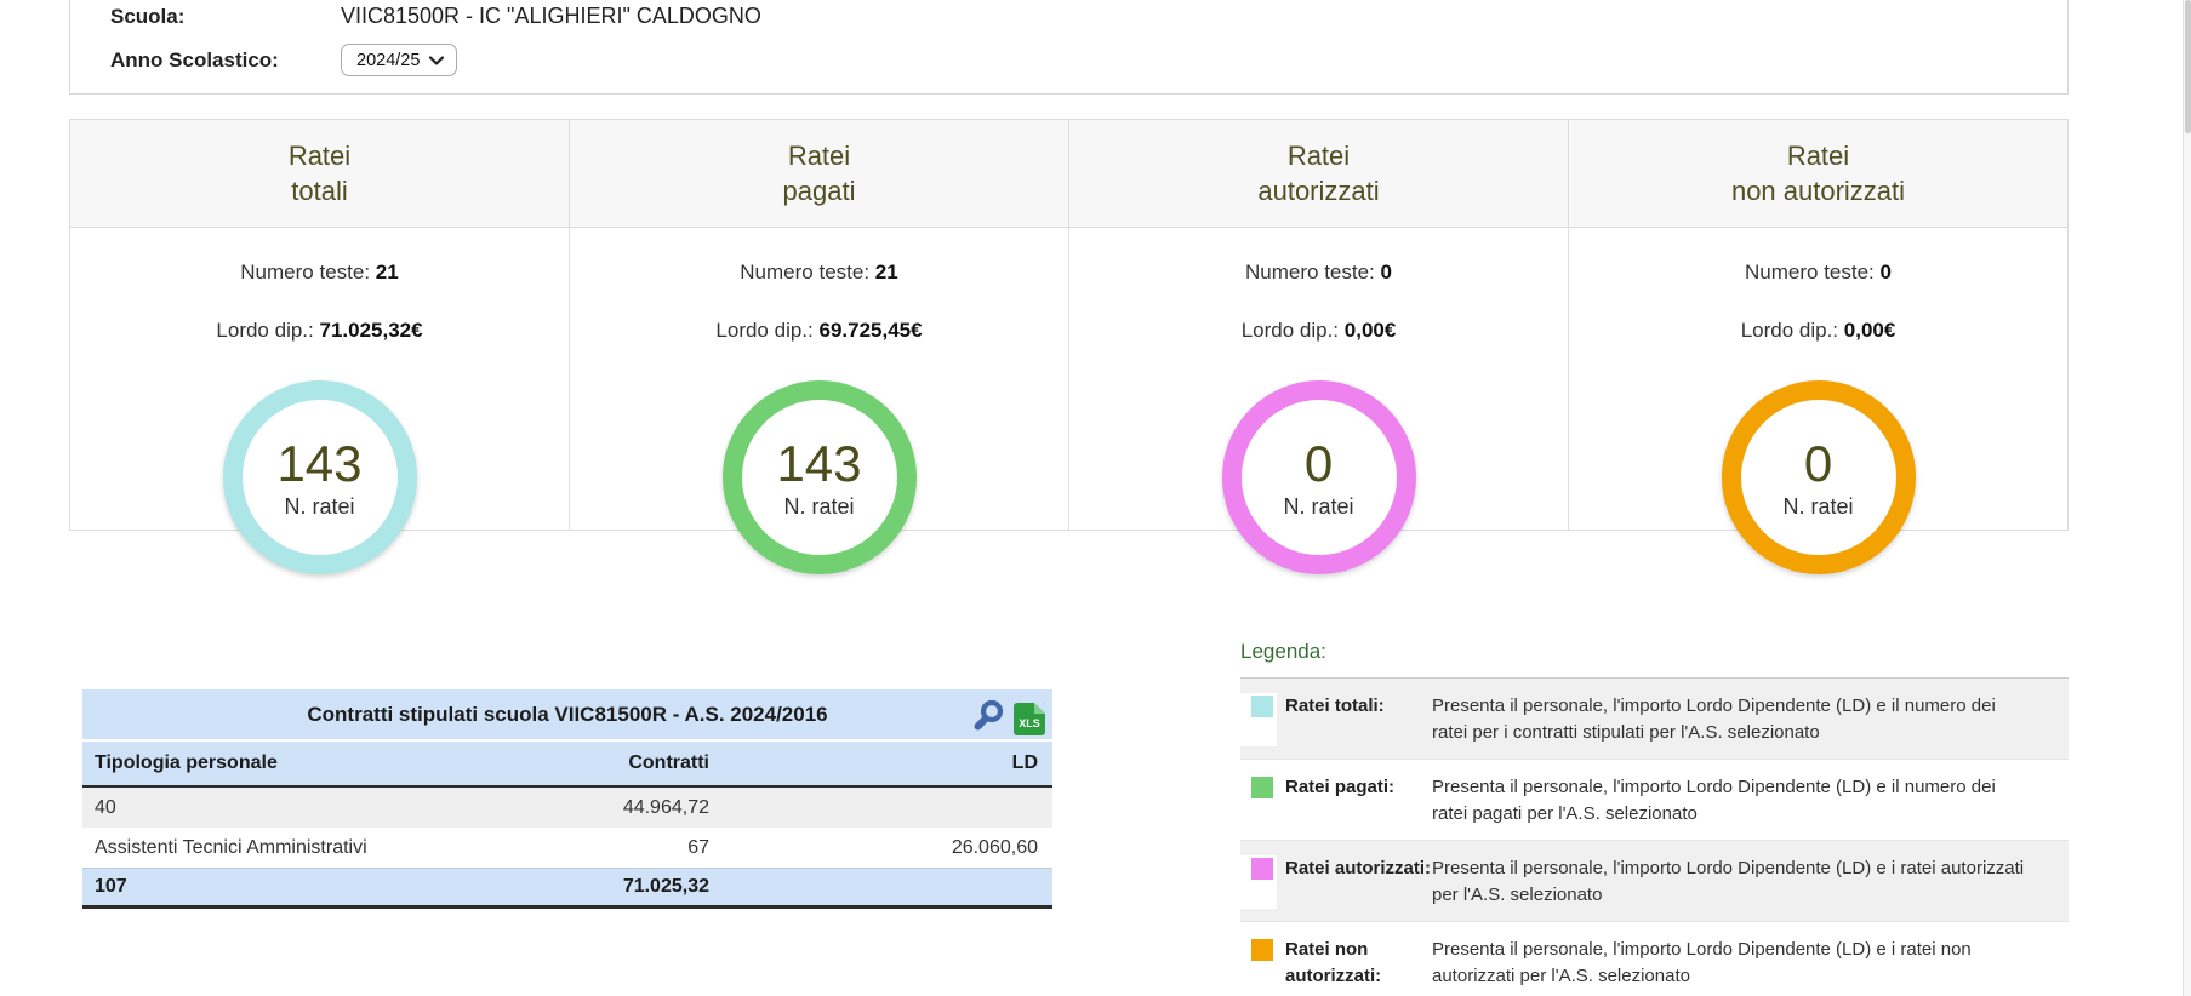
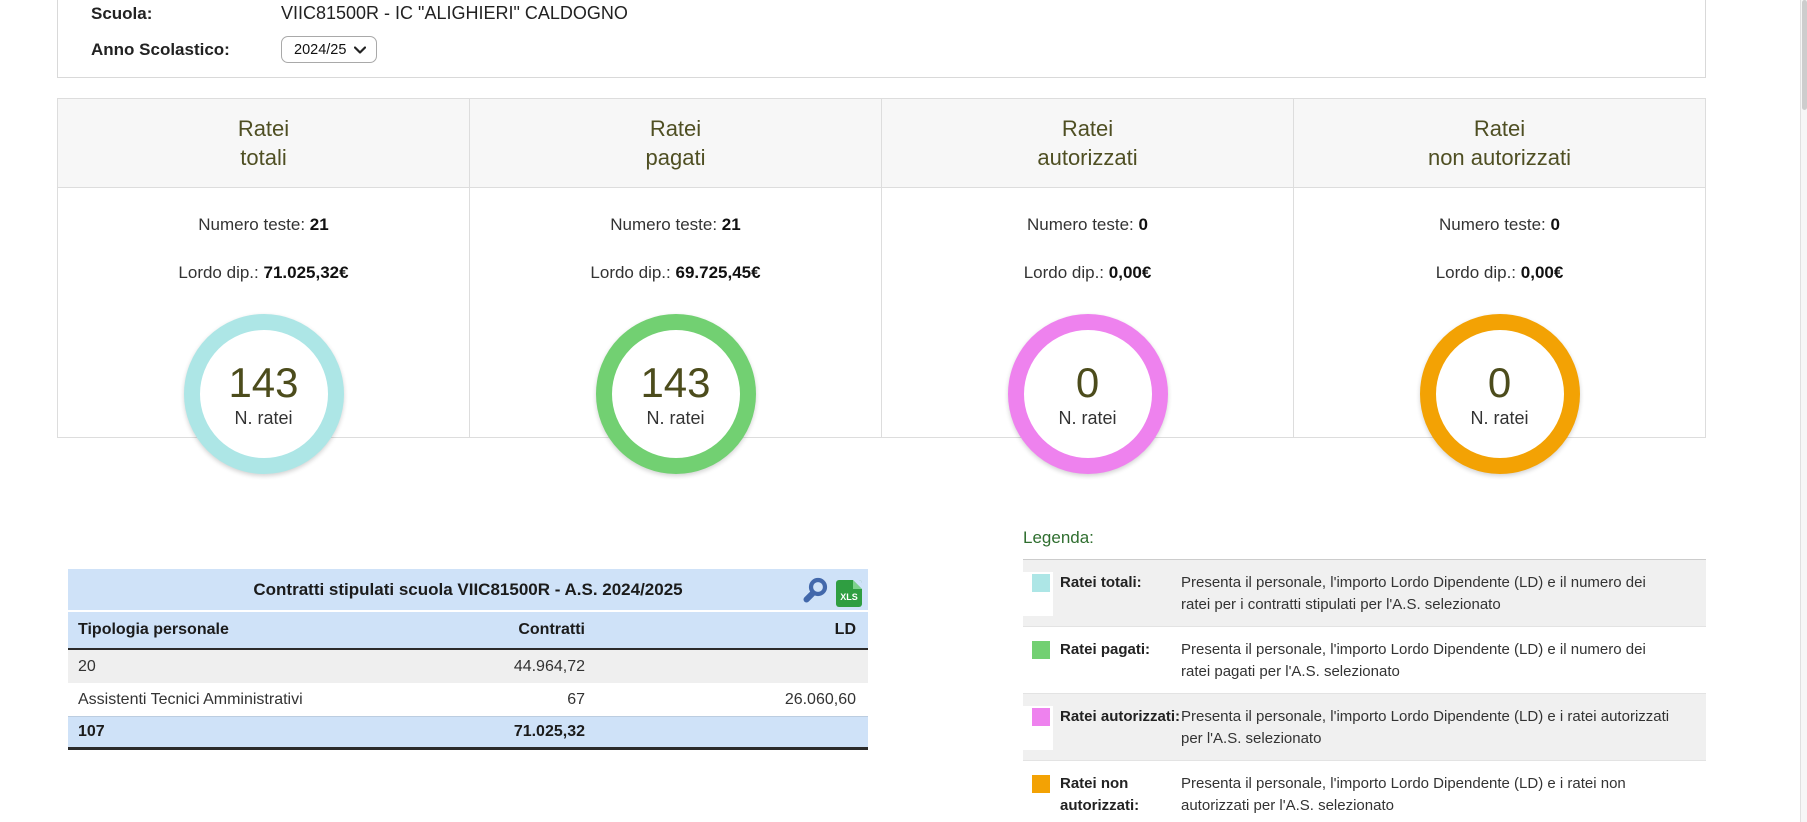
  Scuola:
  VIIC81500R - IC "ALIGHIERI" CALDOGNO
  Anno Scolastico:
  2024/25
  Ratei
  totali
  Numero teste: 21
  Lordo dip.: 71.025,32€
  143
  N. ratei
  Ratei
  pagati
  Numero teste: 21
  Lordo dip.: 69.725,45€
  143
  N. ratei
  Ratei
  autorizzati
  Numero teste: 0
  Lordo dip.: 0,00€
  0
  N. ratei
  Ratei
  non autorizzati
  Numero teste: 0
  Lordo dip.: 0,00€
  0
  N. ratei
- Contratti stipulati scuola VIIC81500R - A.S. 2024/2016
+ Contratti stipulati scuola VIIC81500R - A.S. 2024/2025
  XLS
  Tipologia personale
  Contratti
  LD
- 40
+ 20
  44.964,72
  Assistenti Tecnici Amministrativi
  67
  26.060,60
  107
  71.025,32
  Legenda:
  Ratei totali:
  Presenta il personale, l'importo Lordo Dipendente (LD) e il numero dei ratei per i contratti stipulati per l'A.S. selezionato
  Ratei pagati:
  Presenta il personale, l'importo Lordo Dipendente (LD) e il numero dei ratei pagati per l'A.S. selezionato
  Ratei autorizzati:
  Presenta il personale, l'importo Lordo Dipendente (LD) e i ratei autorizzati per l'A.S. selezionato
  Ratei non autorizzati:
  Presenta il personale, l'importo Lordo Dipendente (LD) e i ratei non autorizzati per l'A.S. selezionato
